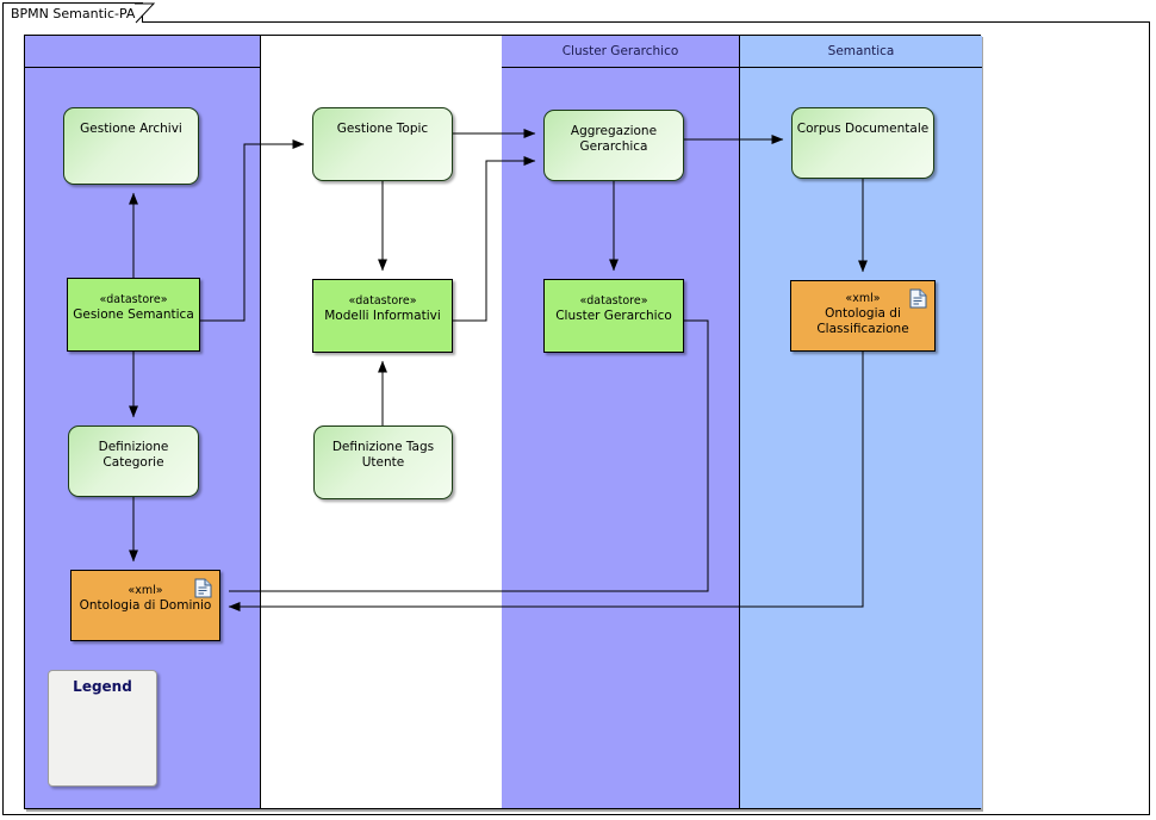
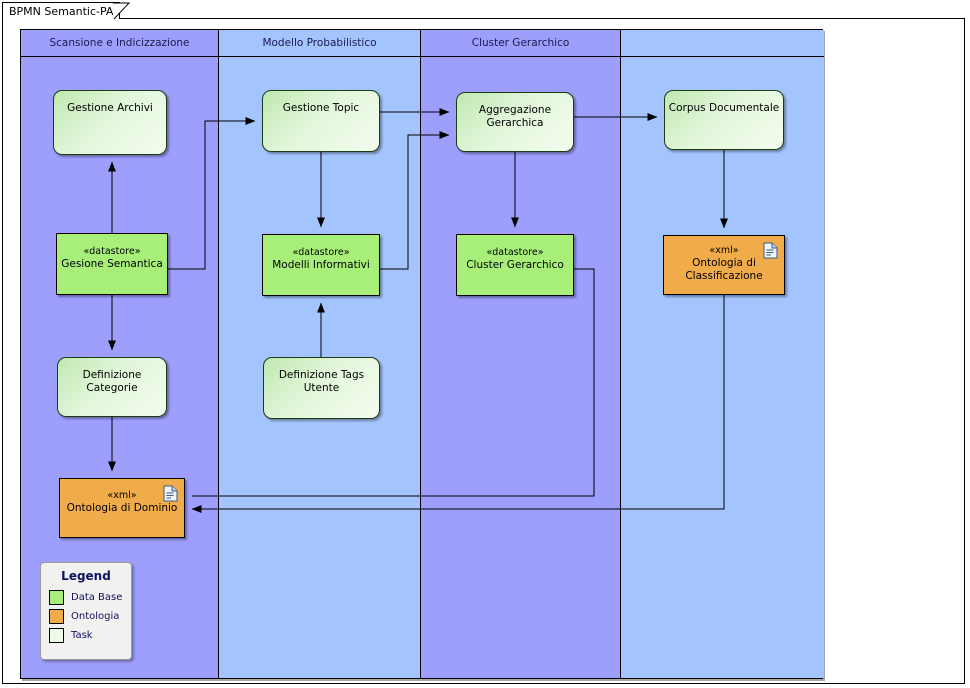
  BPMN Semantic-PA
+ Scansione e Indicizzazione
+ Modello Probabilistico
  Cluster Gerarchico
- Semantica
  Gestione Archivi
  «datastore»
  Gesione Semantica
  Definizione
  Categorie
  «xml»
  Ontologia di Dominio
  Gestione Topic
  «datastore»
  Modelli Informativi
  Definizione Tags
  Utente
  Aggregazione
  Gerarchica
  «datastore»
  Cluster Gerarchico
  Corpus Documentale
  «xml»
  Ontologia di
  Classificazione
  Legend
+ Data Base
+ Ontologia
+ Task
